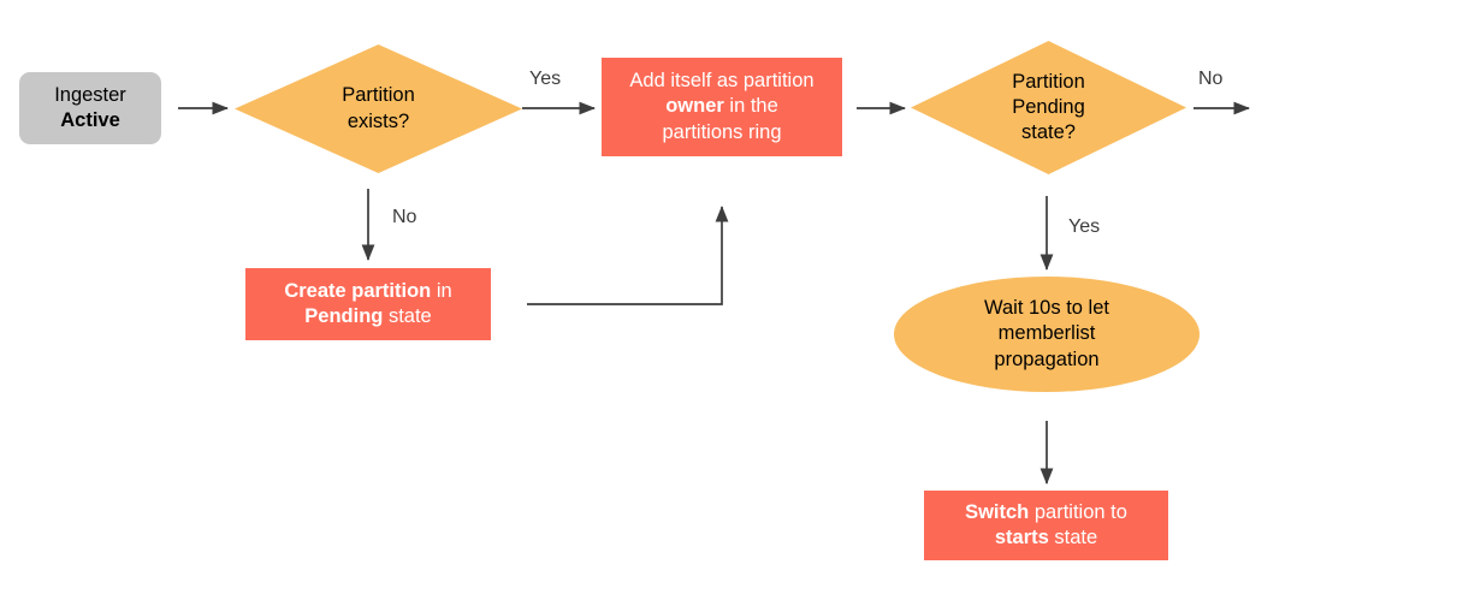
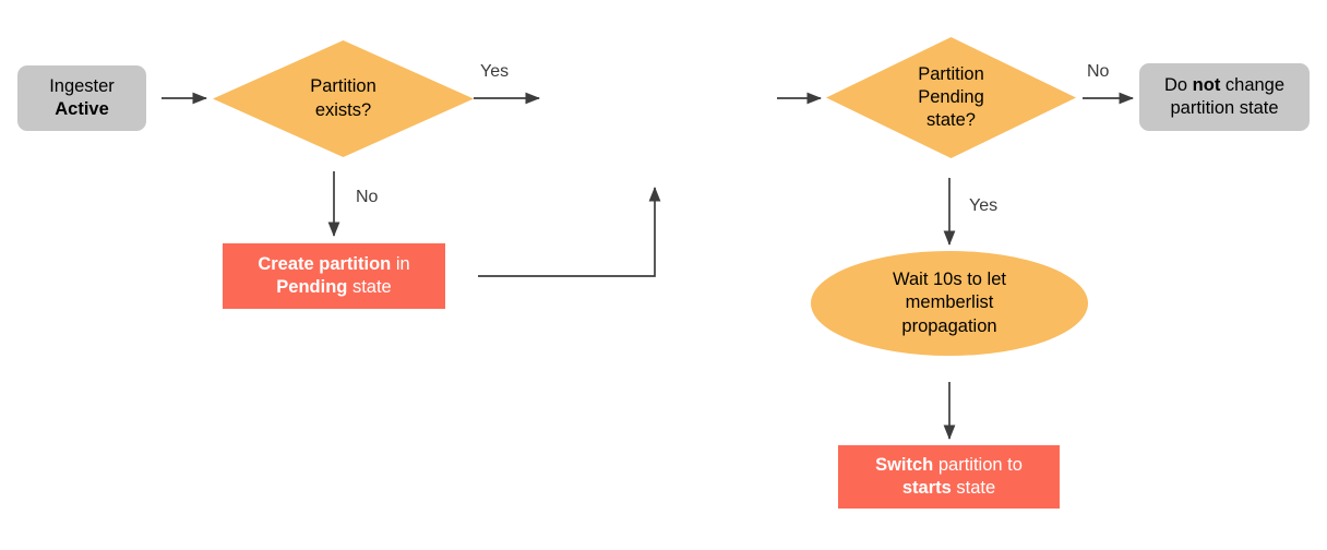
  Ingester
  Active
  Partition
  exists?
  Yes
  No
- Add itself as partition
- owner in the
- partitions ring
  Partition
  Pending
  state?
  No
  Yes
+ Do not change
+ partition state
  Create partition in
  Pending state
  Wait 10s to let
  memberlist
  propagation
  Switch partition to
  starts state
